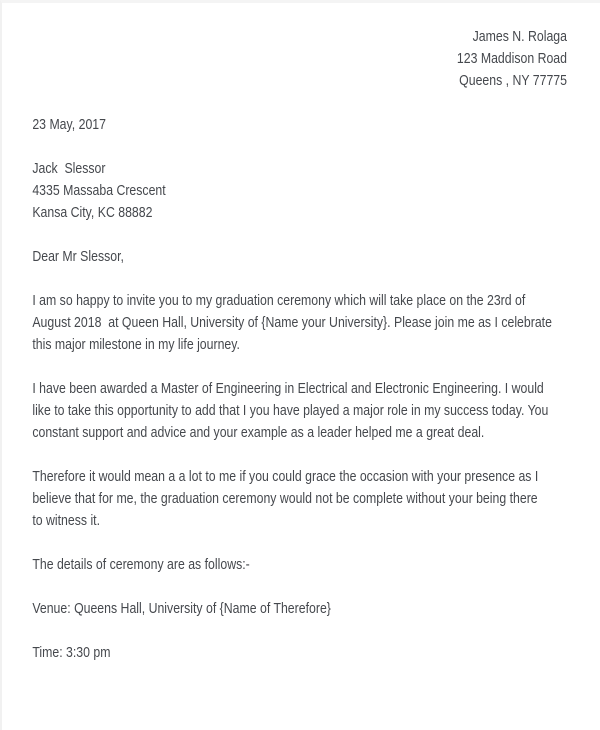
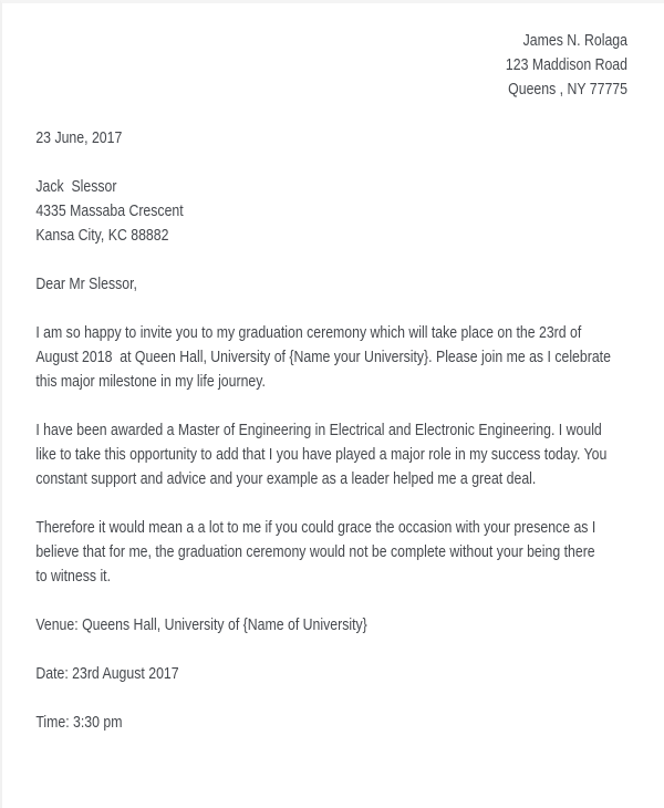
  James N. Rolaga
  123 Maddison Road
  Queens , NY 77775
- 23 May, 2017
+ 23 June, 2017
  Jack Slessor
  4335 Massaba Crescent
  Kansa City, KC 88882
  Dear Mr Slessor,
  I am so happy to invite you to my graduation ceremony which will take place on the 23rd of
  August 2018 at Queen Hall, University of {Name your University}. Please join me as I celebrate
  this major milestone in my life journey.
  I have been awarded a Master of Engineering in Electrical and Electronic Engineering. I would
  like to take this opportunity to add that I you have played a major role in my success today. You
  constant support and advice and your example as a leader helped me a great deal.
  Therefore it would mean a a lot to me if you could grace the occasion with your presence as I
  believe that for me, the graduation ceremony would not be complete without your being there
  to witness it.
- The details of ceremony are as follows:-
- Venue: Queens Hall, University of {Name of Therefore}
+ Venue: Queens Hall, University of {Name of University}
+ Date: 23rd August 2017
  Time: 3:30 pm
